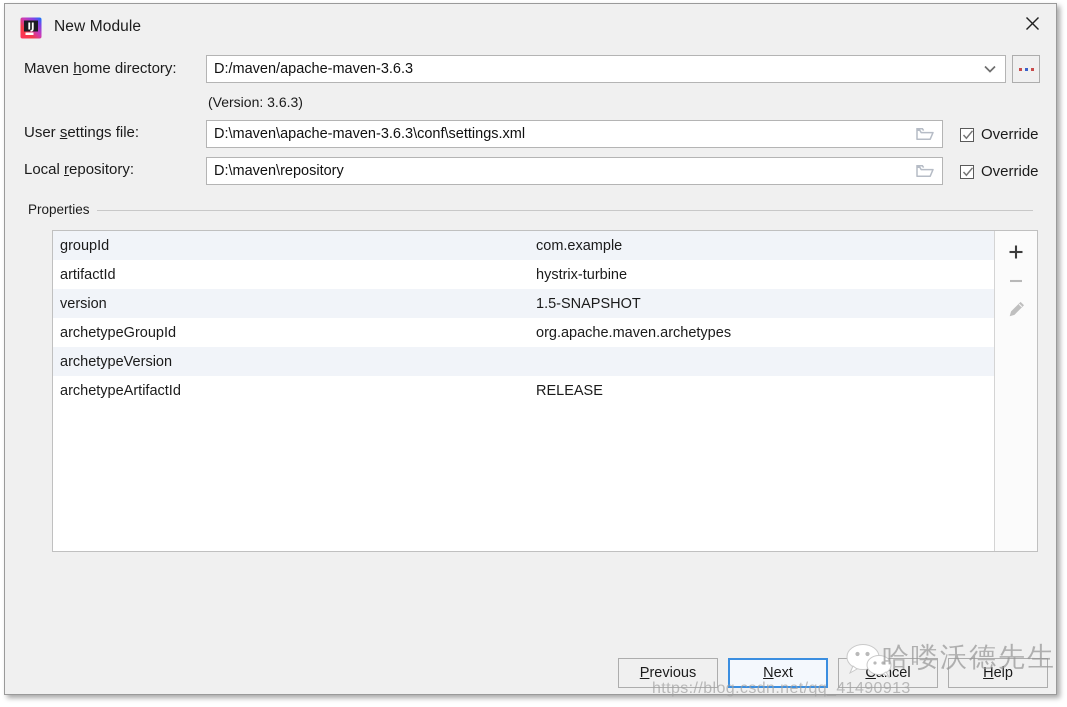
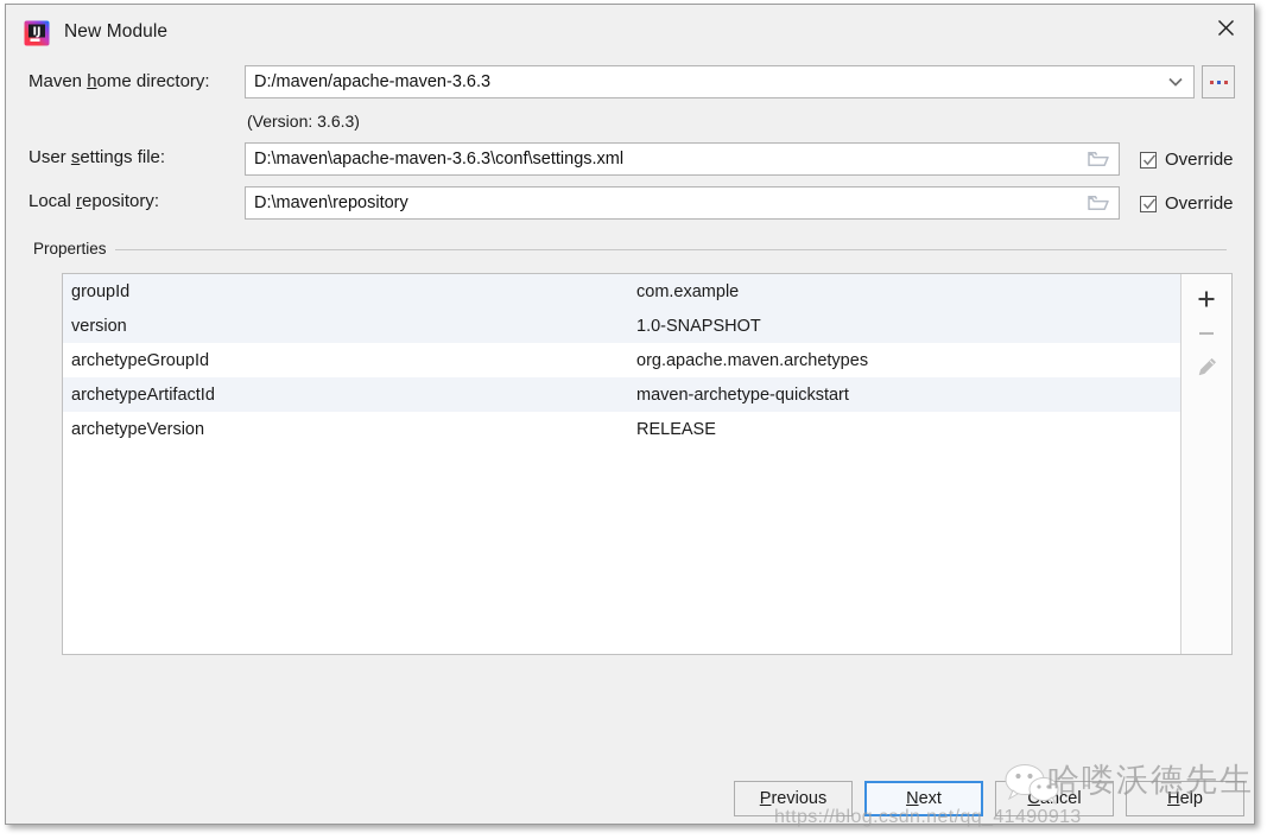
  IJ
  New Module
  Maven home directory:
  D:/maven/apache-maven-3.6.3
  (Version: 3.6.3)
  User settings file:
  D:\maven\apache-maven-3.6.3\conf\settings.xml
  Override
  Local repository:
  D:\maven\repository
  Override
  Properties
  groupId
  com.example
- artifactId
- hystrix-turbine
  version
- 1.5-SNAPSHOT
+ 1.0-SNAPSHOT
  archetypeGroupId
  org.apache.maven.archetypes
- archetypeVersion
+ archetypeArtifactId
+ maven-archetype-quickstart
- archetypeArtifactId
+ archetypeVersion
  RELEASE
  Previous
  Next
  C ncel
  Help
  哈喽沃德先生
  https://blog.csdn.net/qq_41490913
